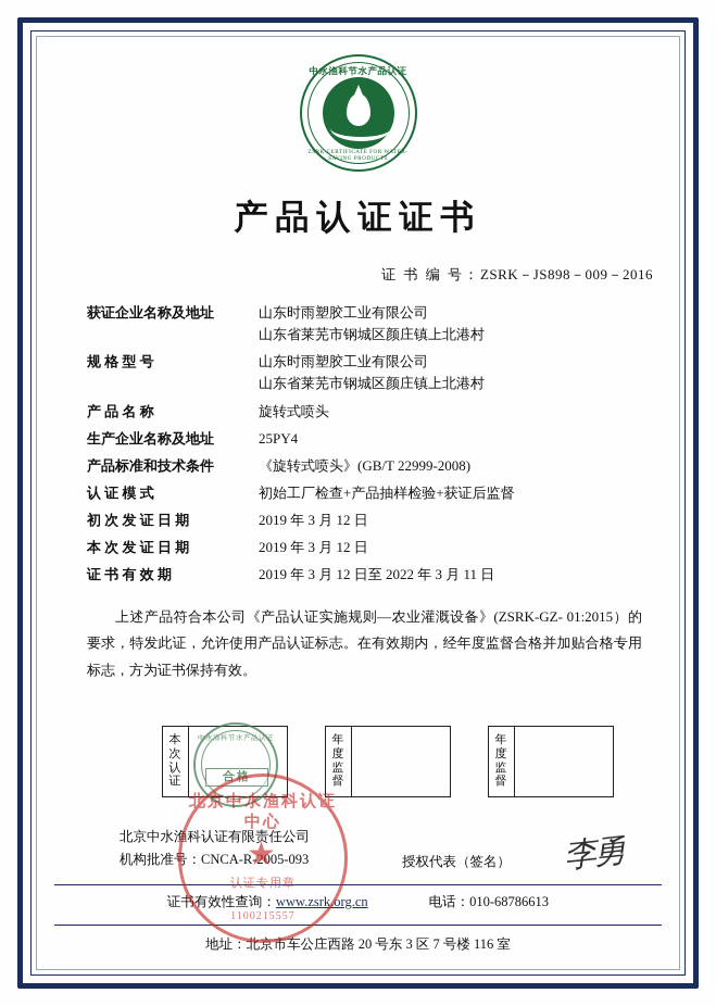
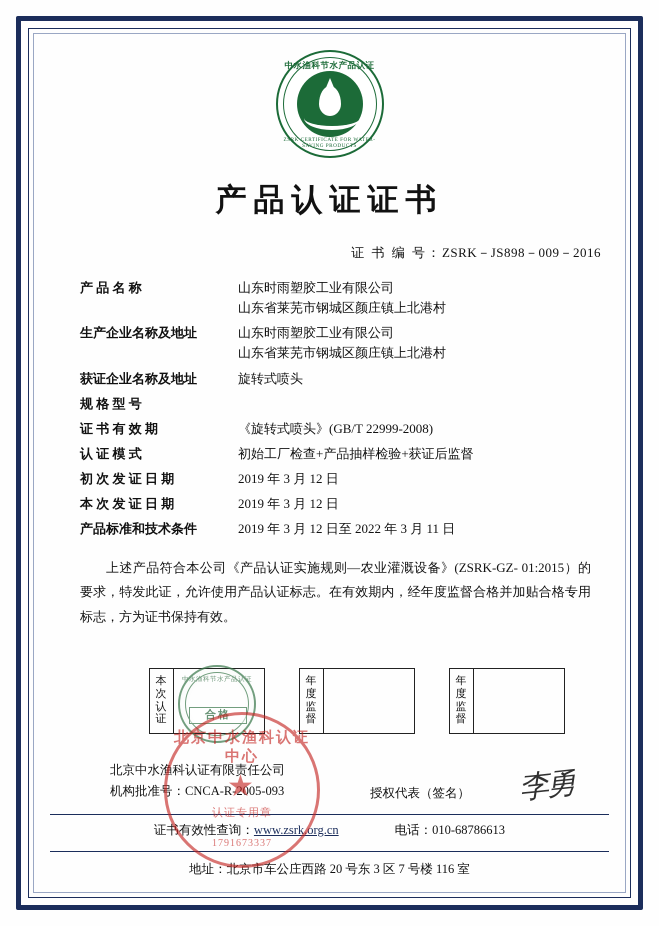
  中水渔科节水产品认证
  产品认证证书
  证 书 编 号：ZSRK－JS898－009－2016
- 获证企业名称及地址
+ 产 品 名 称
  山东时雨塑胶工业有限公司
  山东省莱芜市钢城区颜庄镇上北港村
- 规 格 型 号
+ 生产企业名称及地址
  山东时雨塑胶工业有限公司
  山东省莱芜市钢城区颜庄镇上北港村
- 产 品 名 称
+ 获证企业名称及地址
  旋转式喷头
- 生产企业名称及地址
+ 规 格 型 号
- 25PY4
- 产品标准和技术条件
+ 证 书 有 效 期
  《旋转式喷头》(GB/T 22999-2008)
  认 证 模 式
  初始工厂检查+产品抽样检验+获证后监督
  初 次 发 证 日 期
  2019 年 3 月 12 日
  本 次 发 证 日 期
  2019 年 3 月 12 日
- 证 书 有 效 期
+ 产品标准和技术条件
  2019 年 3 月 12 日至 2022 年 3 月 11 日
  上述产品符合本公司《产品认证实施规则—农业灌溉设备》(ZSRK-GZ- 01:2015）的要求，特发此证，允许使用产品认证标志。在有效期内，经年度监督合格并加贴合格专用标志，方为证书保持有效。
  本次认证
  合格
  年度监督
  年度监督
  北京中水渔科认证有限责任公司
  机构批准号：CNCA-R-2005-093
  授权代表（签名）
  北京中水渔科认证中心
  ★
  认证专用章
- 1100215557
+ 1791673337
  证书有效性查询：www.zsrk.org.cn
  电话：010-68786613
  地址：北京市车公庄西路 20 号东 3 区 7 号楼 116 室
